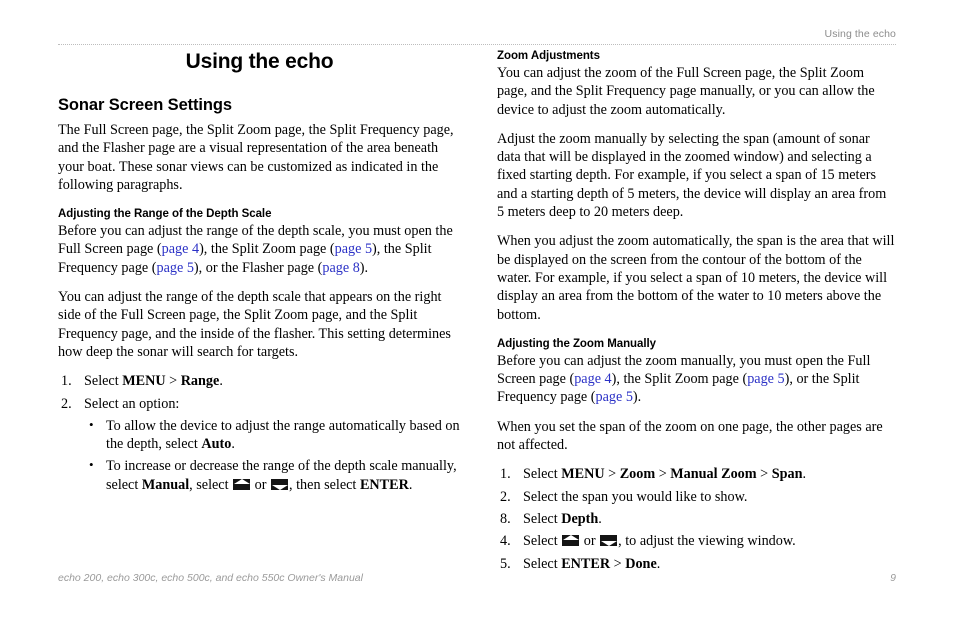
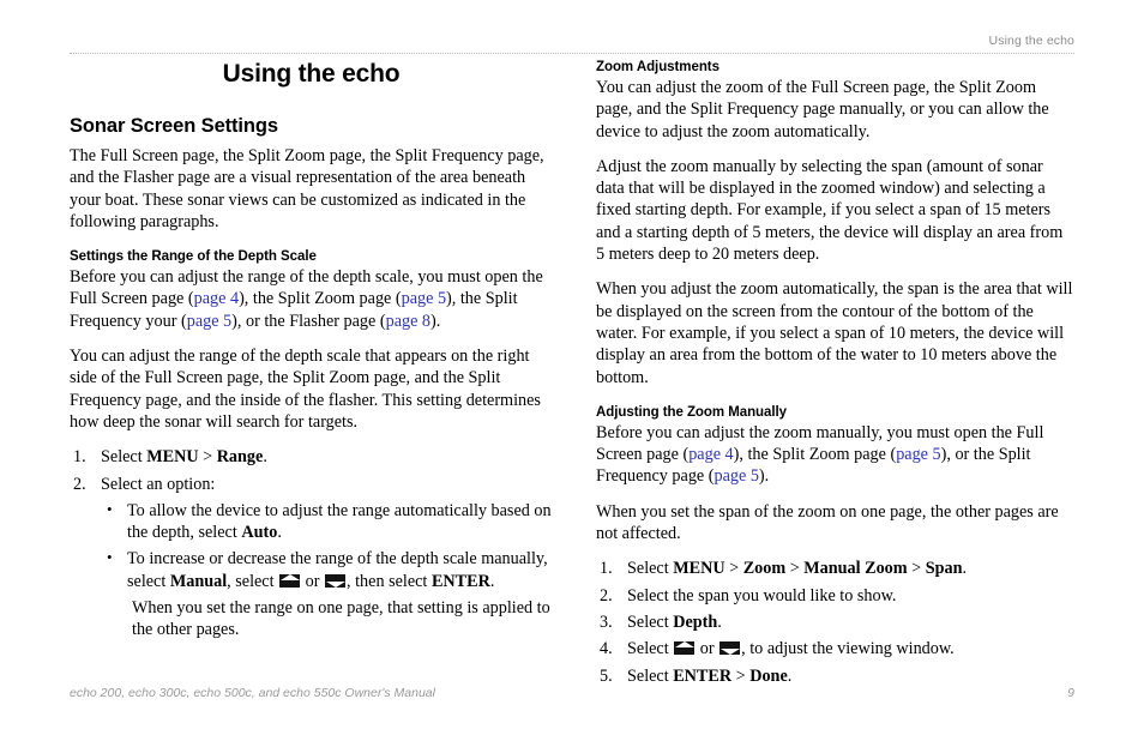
  Using the echo
  Using the echo
  Sonar Screen Settings
  The Full Screen page, the Split Zoom page, the Split Frequency page, and the Flasher page are a visual representation of the area beneath your boat. These sonar views can be customized as indicated in the following paragraphs.
- Adjusting the Range of the Depth Scale
+ Settings the Range of the Depth Scale
- Before you can adjust the range of the depth scale, you must open the Full Screen page (page 4), the Split Zoom page (page 5), the Split Frequency page (page 5), or the Flasher page (page 8).
+ Before you can adjust the range of the depth scale, you must open the Full Screen page (page 4), the Split Zoom page (page 5), the Split Frequency your (page 5), or the Flasher page (page 8).
  You can adjust the range of the depth scale that appears on the right side of the Full Screen page, the Split Zoom page, and the Split Frequency page, and the inside of the flasher. This setting determines how deep the sonar will search for targets.
  1.
  Select MENU > Range.
  2.
  Select an option:
  •
  To allow the device to adjust the range automatically based on the depth, select Auto.
  •
  To increase or decrease the range of the depth scale manually, select Manual, select or , then select ENTER.
+ When you set the range on one page, that setting is applied to the other pages.
  Zoom Adjustments
  You can adjust the zoom of the Full Screen page, the Split Zoom page, and the Split Frequency page manually, or you can allow the device to adjust the zoom automatically.
  Adjust the zoom manually by selecting the span (amount of sonar data that will be displayed in the zoomed window) and selecting a fixed starting depth. For example, if you select a span of 15 meters and a starting depth of 5 meters, the device will display an area from 5 meters deep to 20 meters deep.
  When you adjust the zoom automatically, the span is the area that will be displayed on the screen from the contour of the bottom of the water. For example, if you select a span of 10 meters, the device will display an area from the bottom of the water to 10 meters above the bottom.
  Adjusting the Zoom Manually
  Before you can adjust the zoom manually, you must open the Full Screen page (page 4), the Split Zoom page (page 5), or the Split Frequency page (page 5).
  When you set the span of the zoom on one page, the other pages are not affected.
  1.
  Select MENU > Zoom > Manual Zoom > Span.
  2.
  Select the span you would like to show.
- 8.
+ 3.
  Select Depth.
  4.
  Select or , to adjust the viewing window.
  5.
  Select ENTER > Done.
  echo 200, echo 300c, echo 500c, and echo 550c Owner's Manual
  9
